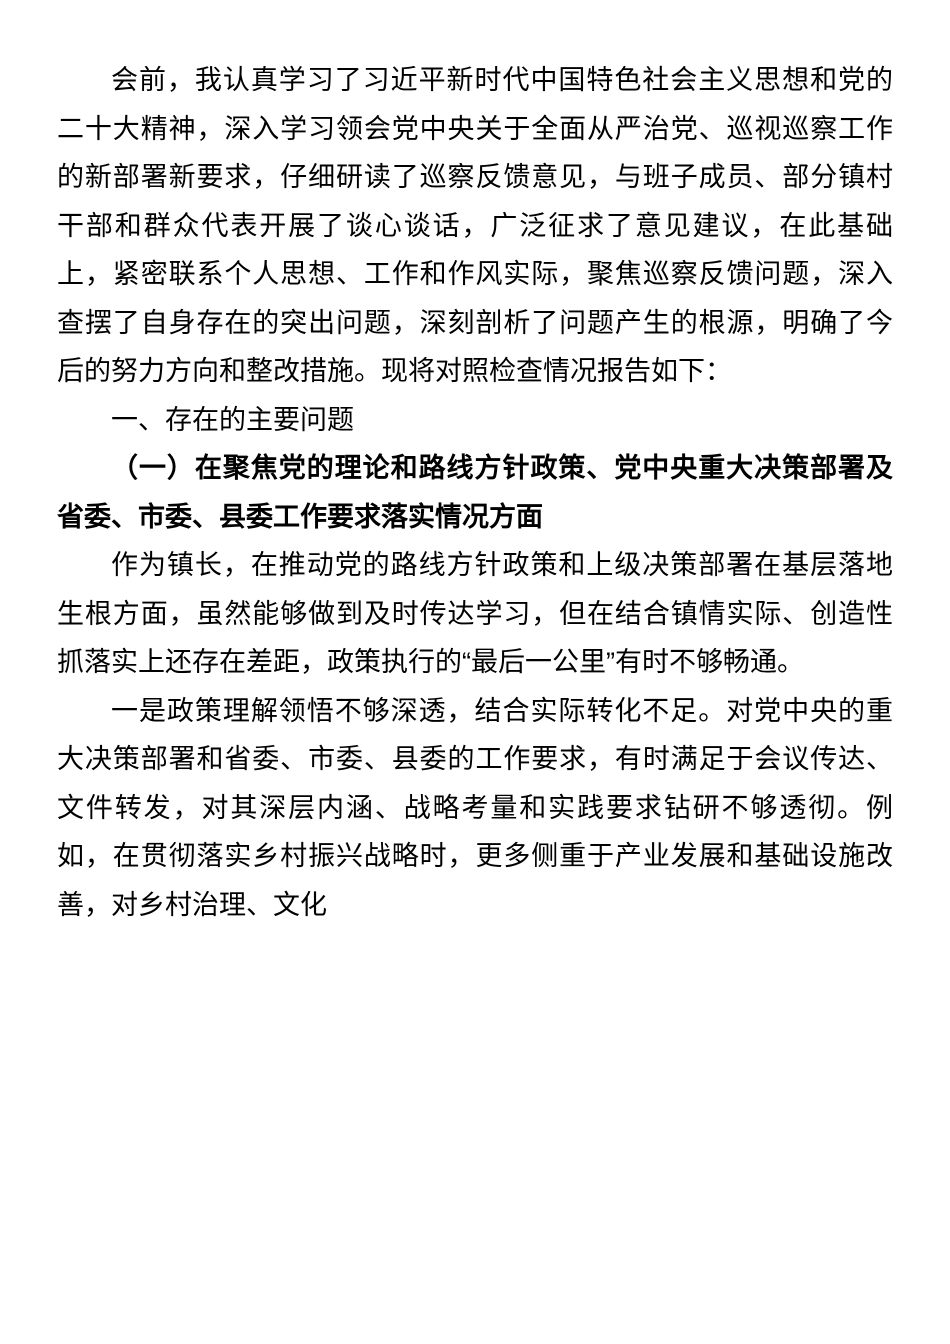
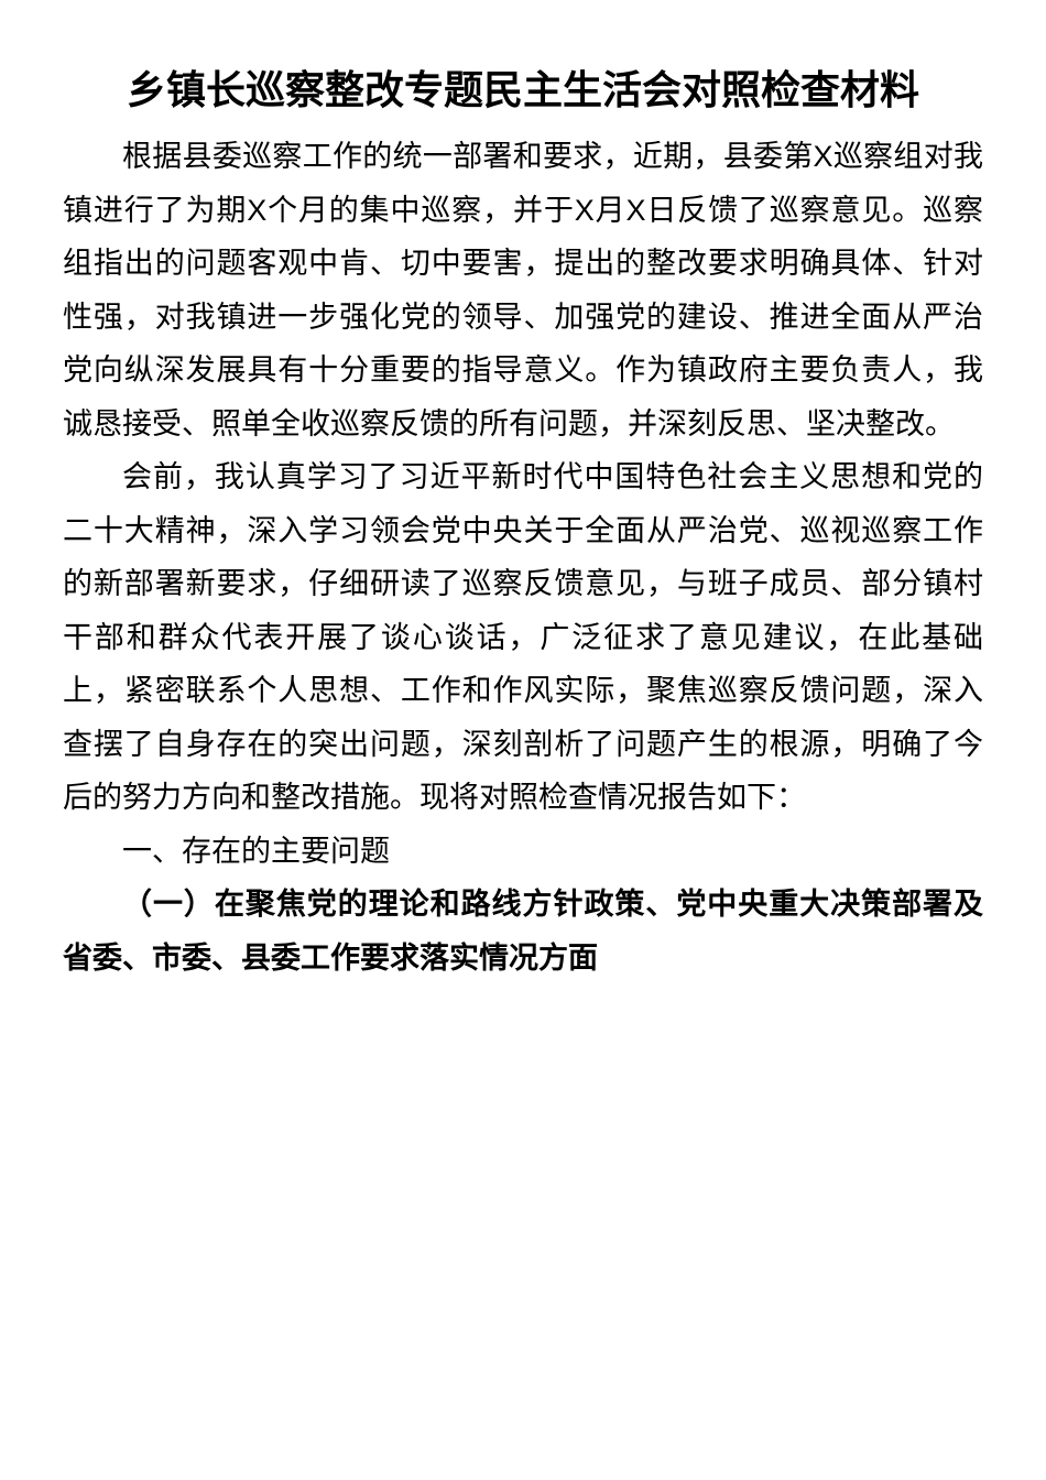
+ 乡镇长巡察整改专题民主生活会对照检查材料
+ 根据县委巡察工作的统一部署和要求，近期，县委第X巡察组对我镇进行了为期X个月的集中巡察，并于X月X日反馈了巡察意见。巡察组指出的问题客观中肯、切中要害，提出的整改要求明确具体、针对性强，对我镇进一步强化党的领导、加强党的建设、推进全面从严治党向纵深发展具有十分重要的指导意义。作为镇政府主要负责人，我诚恳接受、照单全收巡察反馈的所有问题，并深刻反思、坚决整改。
  会前，我认真学习了习近平新时代中国特色社会主义思想和党的二十大精神，深入学习领会党中央关于全面从严治党、巡视巡察工作的新部署新要求，仔细研读了巡察反馈意见，与班子成员、部分镇村干部和群众代表开展了谈心谈话，广泛征求了意见建议，在此基础上，紧密联系个人思想、工作和作风实际，聚焦巡察反馈问题，深入查摆了自身存在的突出问题，深刻剖析了问题产生的根源，明确了今后的努力方向和整改措施。现将对照检查情况报告如下：
  一、存在的主要问题
  （一）在聚焦党的理论和路线方针政策、党中央重大决策部署及省委、市委、县委工作要求落实情况方面
- 作为镇长，在推动党的路线方针政策和上级决策部署在基层落地生根方面，虽然能够做到及时传达学习，但在结合镇情实际、创造性抓落实上还存在差距，政策执行的“最后一公里”有时不够畅通。
- 一是政策理解领悟不够深透，结合实际转化不足。对党中央的重大决策部署和省委、市委、县委的工作要求，有时满足于会议传达、文件转发，对其深层内涵、战略考量和实践要求钻研不够透彻。例如，在贯彻落实乡村振兴战略时，更多侧重于产业发展和基础设施改善，对乡村治理、文化
